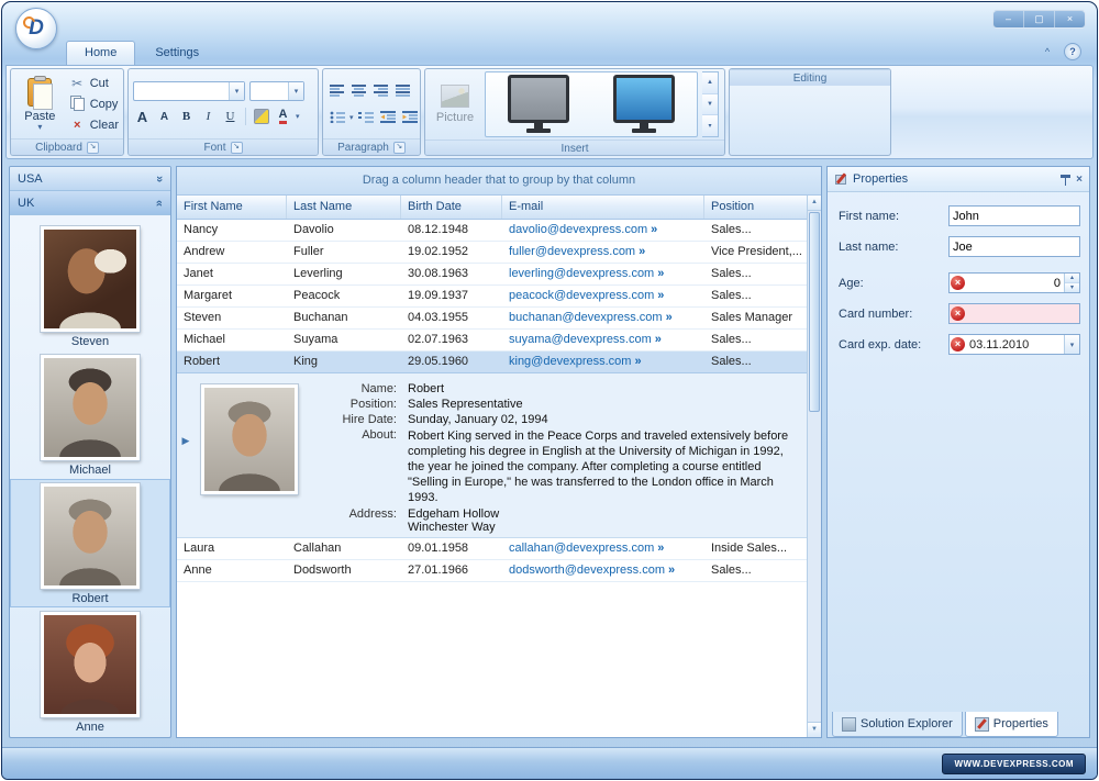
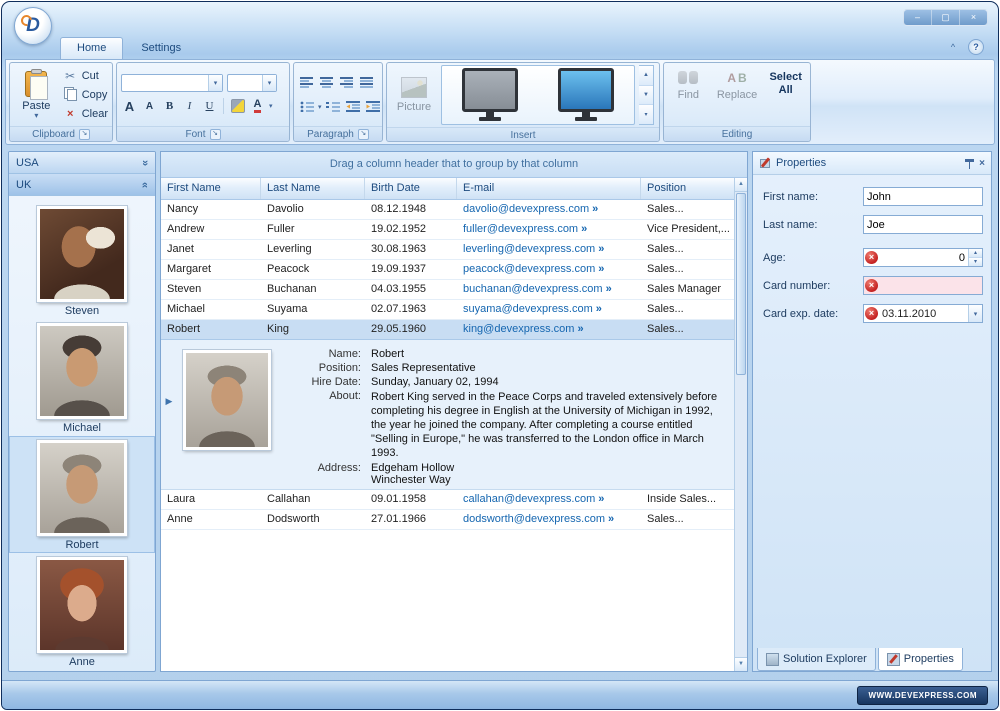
  D
  –
  ▢
  ×
  Home
  Settings
  ^
  ?
  Paste
  ▾
  ✂
  Cut
  Copy
  ×
  Clear
  Clipboard
  A
  A
  B
  I
  U
  A
  Font
  Paragraph
  Picture
  Insert
+ Find
+ A B
+ Replace
+ Select All
  Editing
  USA
  UK
  Steven
  Michael
  Robert
  Anne
  Drag a column header that to group by that column
  First Name
  Last Name
  Birth Date
  E-mail
  Position
  Nancy
  Davolio
  08.12.1948
  davolio@devexpress.com »
  Sales...
  Andrew
  Fuller
  19.02.1952
  fuller@devexpress.com »
  Vice President,...
  Janet
  Leverling
  30.08.1963
  leverling@devexpress.com »
  Sales...
  Margaret
  Peacock
  19.09.1937
  peacock@devexpress.com »
  Sales...
  Steven
  Buchanan
  04.03.1955
  buchanan@devexpress.com »
  Sales Manager
  Michael
  Suyama
  02.07.1963
  suyama@devexpress.com »
  Sales...
  Robert
  King
  29.05.1960
  king@devexpress.com »
  Sales...
  ▶
  Name:
  Robert
  Position:
  Sales Representative
  Hire Date:
  Sunday, January 02, 1994
  About:
  Robert King served in the Peace Corps and traveled extensively before completing his degree in English at the University of Michigan in 1992, the year he joined the company. After completing a course entitled "Selling in Europe," he was transferred to the London office in March 1993.
  Address:
  Edgeham Hollow
  Winchester Way
  Laura
  Callahan
  09.01.1958
  callahan@devexpress.com »
  Inside Sales...
  Anne
  Dodsworth
  27.01.1966
  dodsworth@devexpress.com »
  Sales...
  Properties
  ×
  First name:
  John
  Last name:
  Joe
  Age:
  ×
  0
  Card number:
  ×
  Card exp. date:
  ×
  03.11.2010
  Solution Explorer
  Properties
  WWW.DEVEXPRESS.COM
